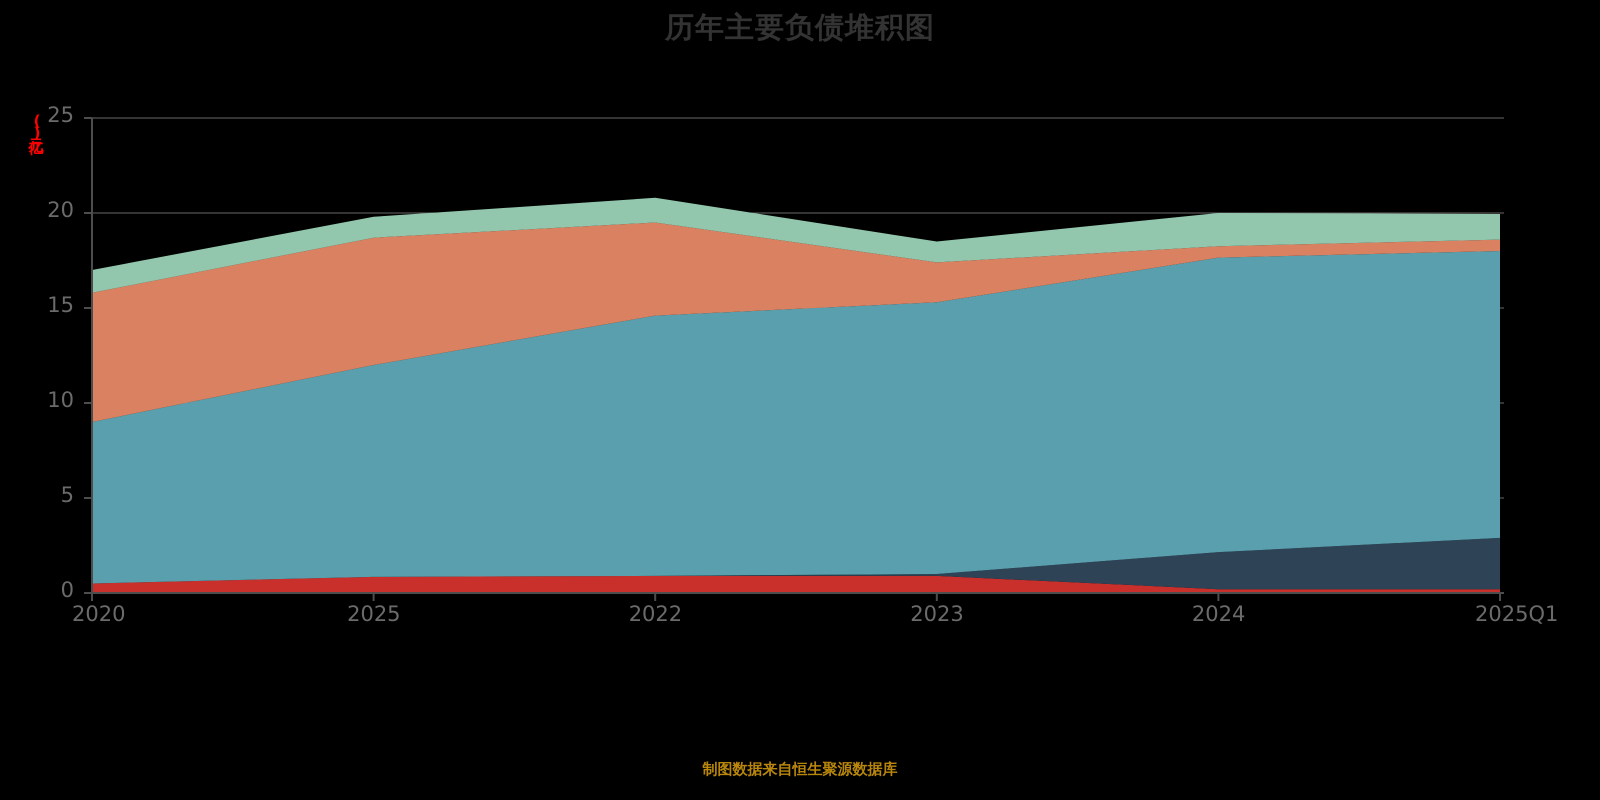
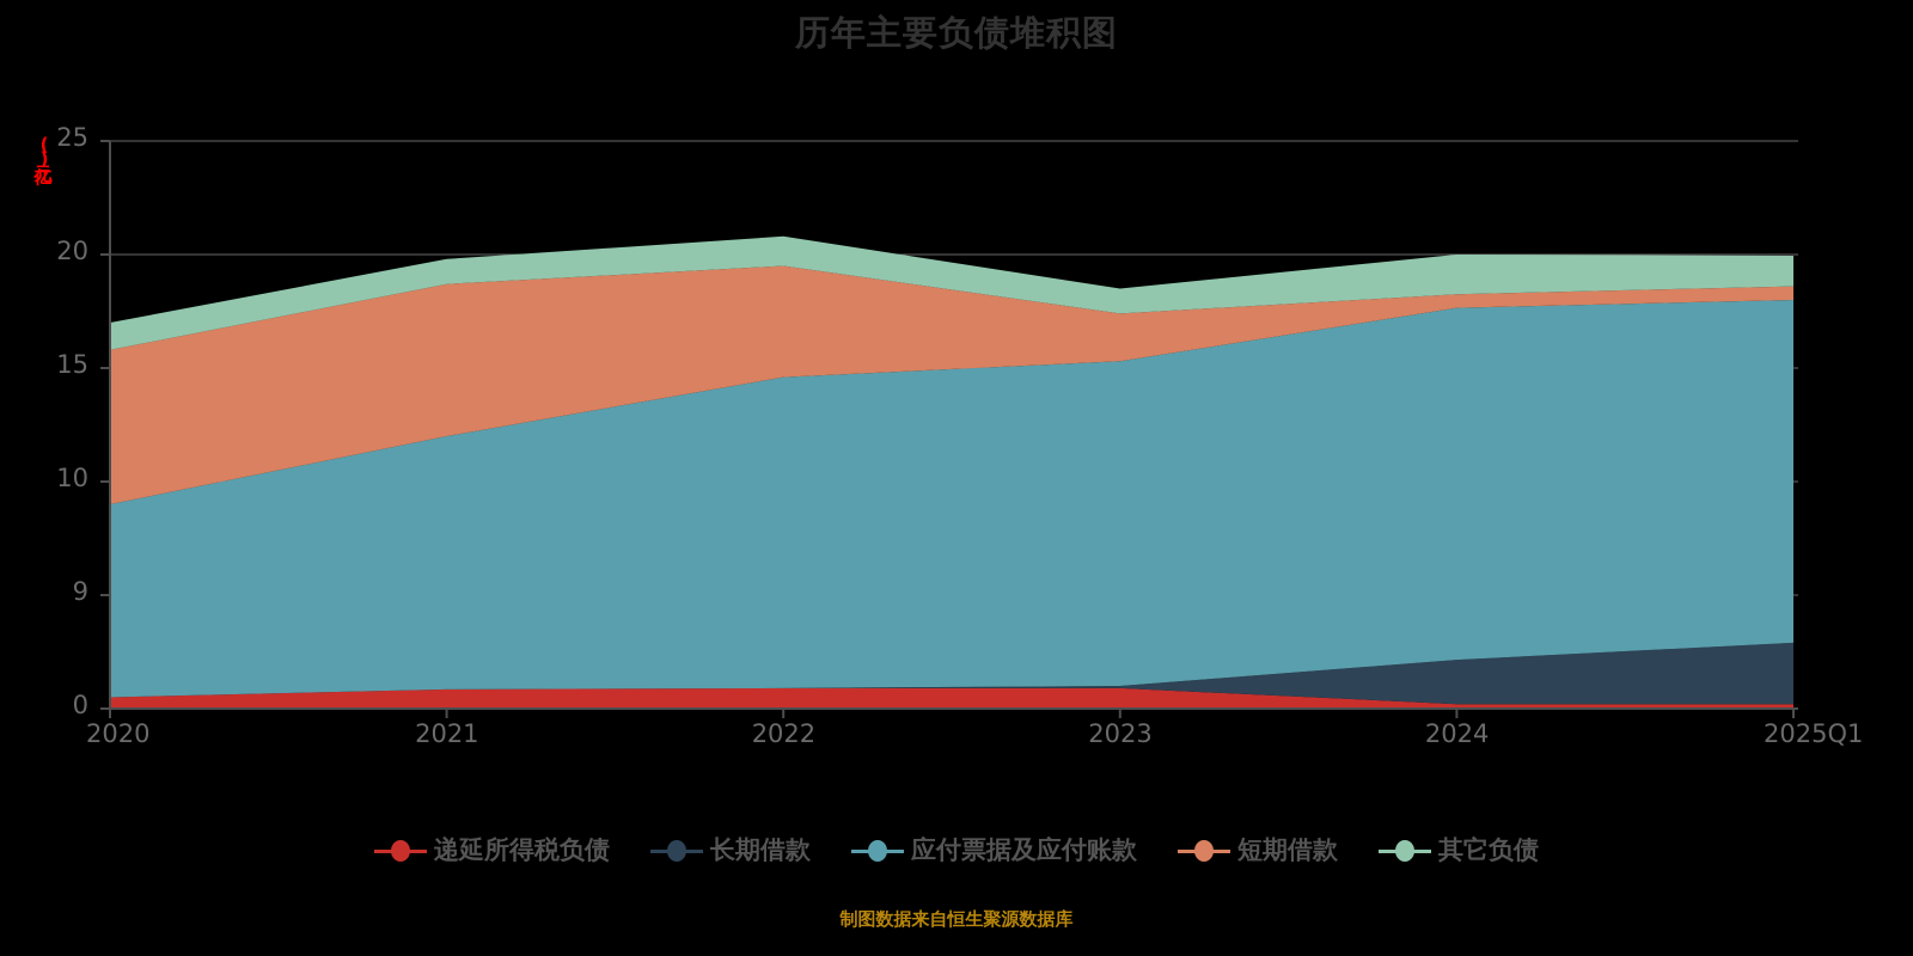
  历年主要负债堆积图
  0
- 5
+ 9
  10
  15
  20
  25
  2020
- 2025
+ 2021
  2022
  2023
  2024
  2025Q1
+ 递延所得税负债
+ 长期借款
+ 应付票据及应付账款
+ 短期借款
+ 其它负债
  制图数据来自恒生聚源数据库
